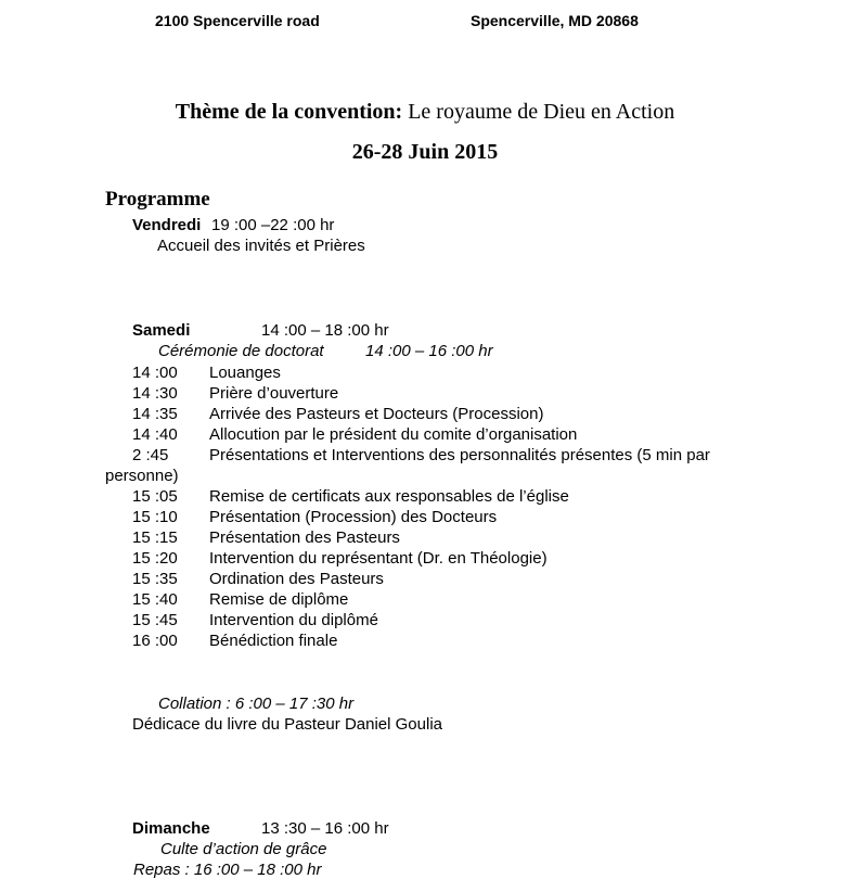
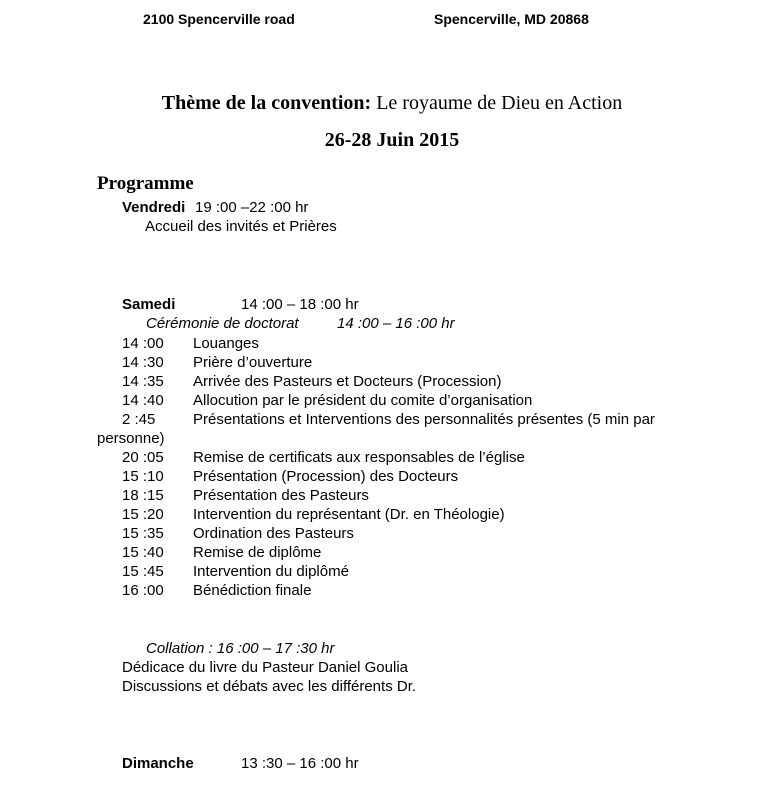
  2100 Spencerville road
  Spencerville, MD 20868
  Thème de la convention: Le royaume de Dieu en Action
  26-28 Juin 2015
  Programme
  Vendredi
  19 :00 –22 :00 hr
  Accueil des invités et Prières
  Samedi
  14 :00 – 18 :00 hr
  Cérémonie de doctorat
  14 :00 – 16 :00 hr
  14 :00
  Louanges
  14 :30
  Prière d’ouverture
  14 :35
  Arrivée des Pasteurs et Docteurs (Procession)
  14 :40
  Allocution par le président du comite d’organisation
  2 :45
  Présentations et Interventions des personnalités présentes (5 min par
  personne)
- 15 :05
+ 20 :05
  Remise de certificats aux responsables de l’église
  15 :10
  Présentation (Procession) des Docteurs
- 15 :15
+ 18 :15
  Présentation des Pasteurs
  15 :20
  Intervention du représentant (Dr. en Théologie)
  15 :35
  Ordination des Pasteurs
  15 :40
  Remise de diplôme
  15 :45
  Intervention du diplômé
  16 :00
  Bénédiction finale
- Collation : 6 :00 – 17 :30 hr
+ Collation : 16 :00 – 17 :30 hr
  Dédicace du livre du Pasteur Daniel Goulia
+ Discussions et débats avec les différents Dr.
  Dimanche
  13 :30 – 16 :00 hr
- Culte d’action de grâce
- Repas : 16 :00 – 18 :00 hr
